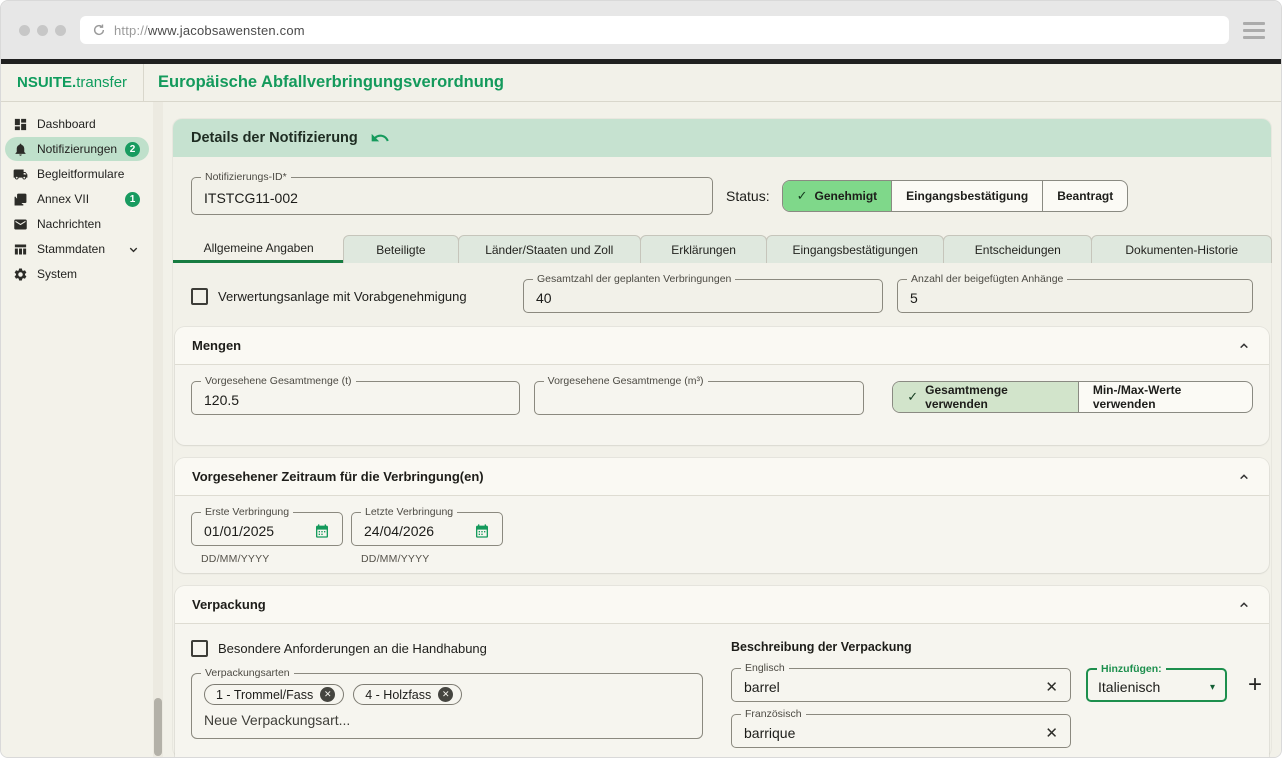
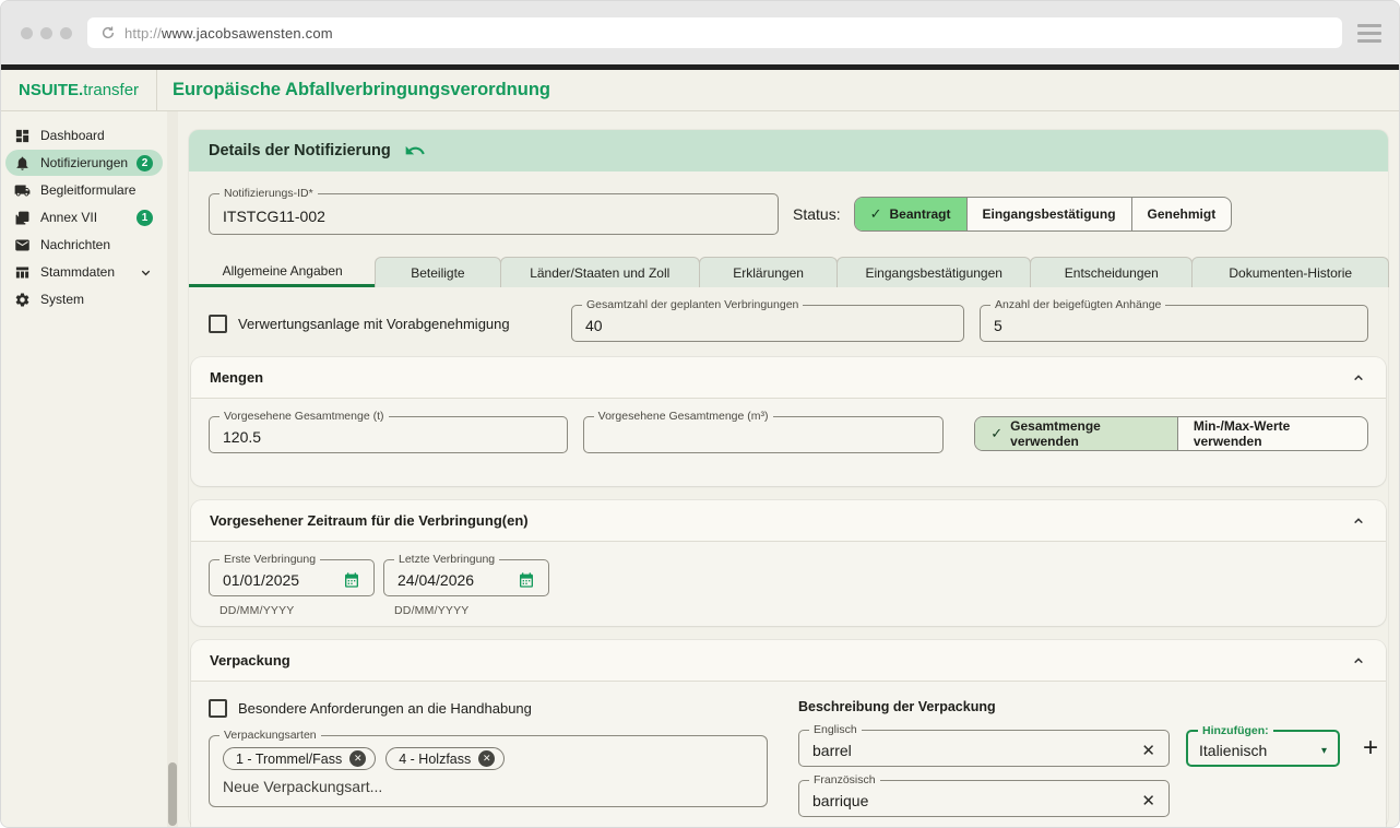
  http://www.jacobsawensten.com
  NSUITE.
  transfer
  Europäische Abfallverbringungsverordnung
  Dashboard
  Notifizierungen
  2
  Begleitformulare
  Annex VII
  1
  Nachrichten
  Stammdaten
  System
  Details der Notifizierung
  Notifizierungs-ID*
  ITSTCG11-002
  Status:
  ✓
- Genehmigt
+ Beantragt
  Eingangsbestätigung
- Beantragt
+ Genehmigt
  Allgemeine Angaben
  Beteiligte
  Länder/Staaten und Zoll
  Erklärungen
  Eingangsbestätigungen
  Entscheidungen
  Dokumenten-Historie
  Verwertungsanlage mit Vorabgenehmigung
  Gesamtzahl der geplanten Verbringungen
  40
  Anzahl der beigefügten Anhänge
  5
  Mengen
  Vorgesehene Gesamtmenge (t)
  120.5
  Vorgesehene Gesamtmenge (m³)
  ✓
  Gesamtmenge verwenden
  Min-/Max-Werte verwenden
  Vorgesehener Zeitraum für die Verbringung(en)
  Erste Verbringung
  01/01/2025
  Letzte Verbringung
  24/04/2026
  DD/MM/YYYY
  DD/MM/YYYY
  Verpackung
  Besondere Anforderungen an die Handhabung
  Verpackungsarten
  1 - Trommel/Fass
  ✕
  4 - Holzfass
  ✕
  Neue Verpackungsart...
  Beschreibung der Verpackung
  Englisch
  barrel
  ✕
  Hinzufügen:
  Italienisch
  ▾
  +
  Französisch
  barrique
  ✕
